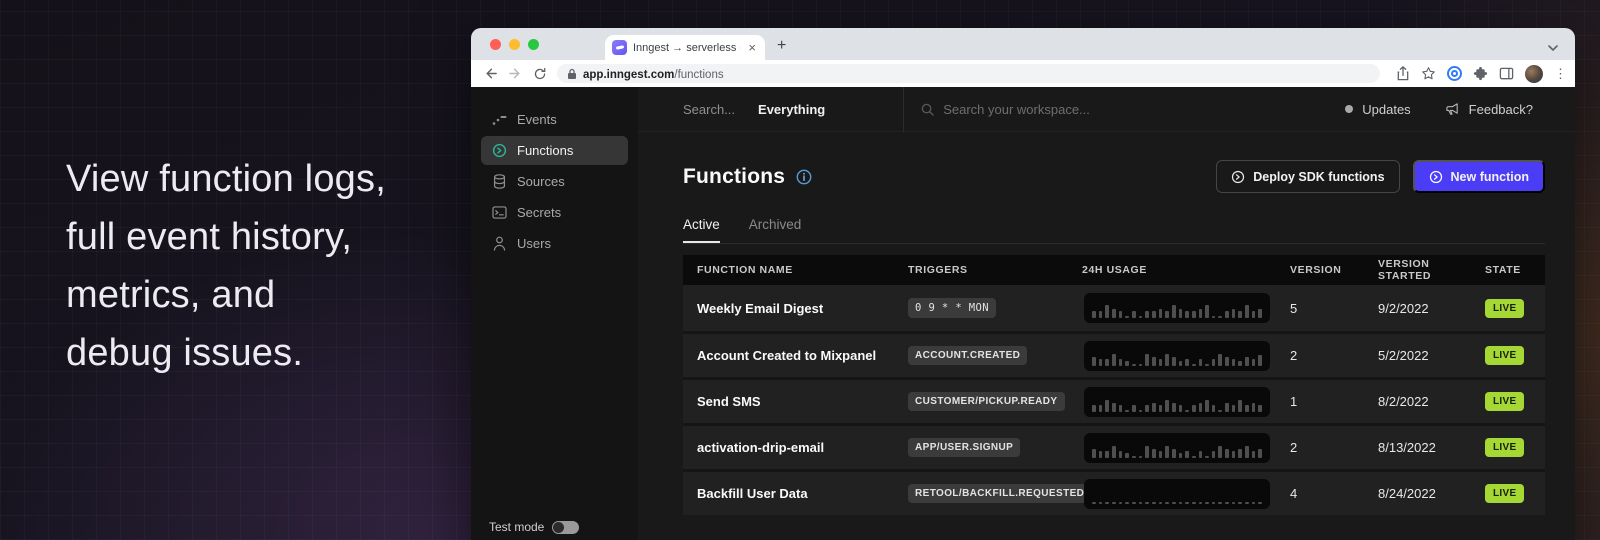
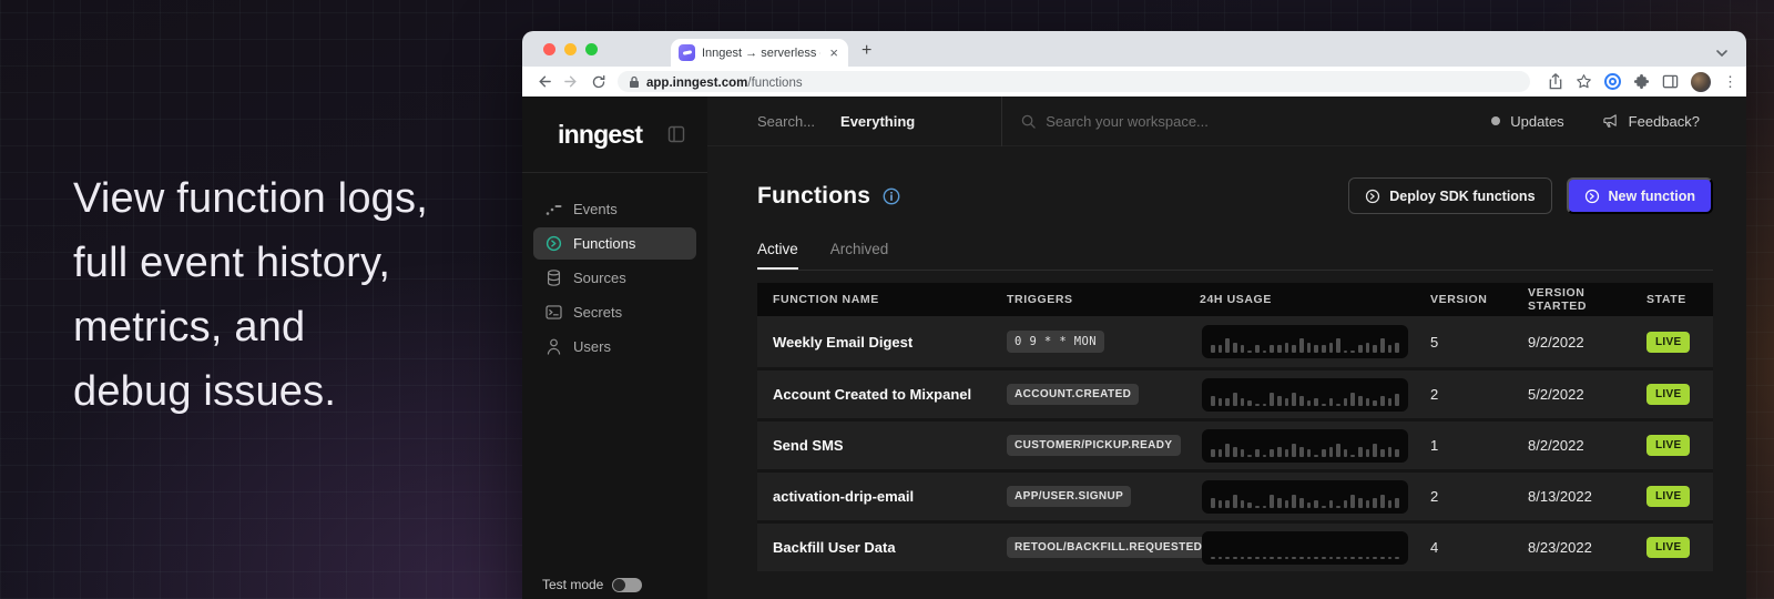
  View function logs,
  full event history,
  metrics, and
  debug issues.
  ×
  +
  app.inngest.com/functions
  ⋮
+ inngest
  Events
  Functions
  Sources
  Secrets
  Users
  Test mode
  Search...
  Everything
  Search your workspace...
  Updates
  Feedback?
  Functions
  Deploy SDK functions
  New function
  Active
  Archived
  FUNCTION NAME
  TRIGGERS
  24H USAGE
  VERSION
  VERSION STARTED
  STATE
  Weekly Email Digest
  0 9 * * MON
  5
  9/2/2022
  LIVE
  Account Created to Mixpanel
  ACCOUNT.CREATED
  2
  5/2/2022
  LIVE
  Send SMS
  CUSTOMER/PICKUP.READY
  1
  8/2/2022
  LIVE
  activation-drip-email
  APP/USER.SIGNUP
  2
  8/13/2022
  LIVE
  Backfill User Data
  RETOOL/BACKFILL.REQUESTED
  4
- 8/24/2022
+ 8/23/2022
  LIVE
